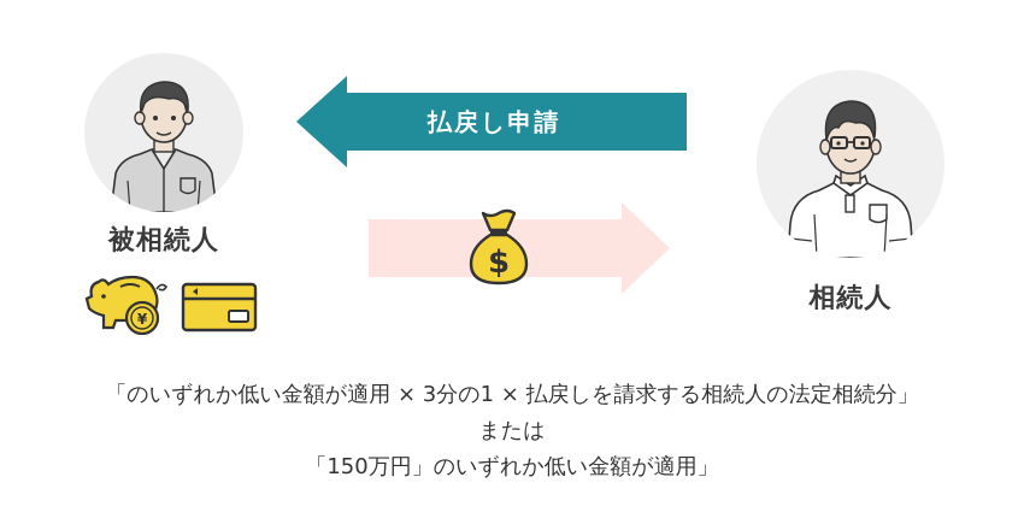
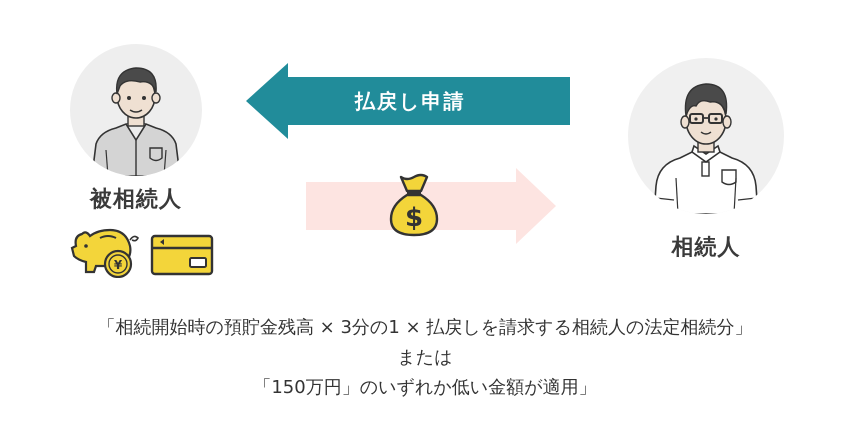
  被相続人
  ¥
  払戻し申請
  $
  相続人
- 「のいずれか低い金額が適用 × 3分の1 × 払戻しを請求する相続人の法定相続分」
+ 「相続開始時の預貯金残高 × 3分の1 × 払戻しを請求する相続人の法定相続分」
  または
  「150万円」のいずれか低い金額が適用」
